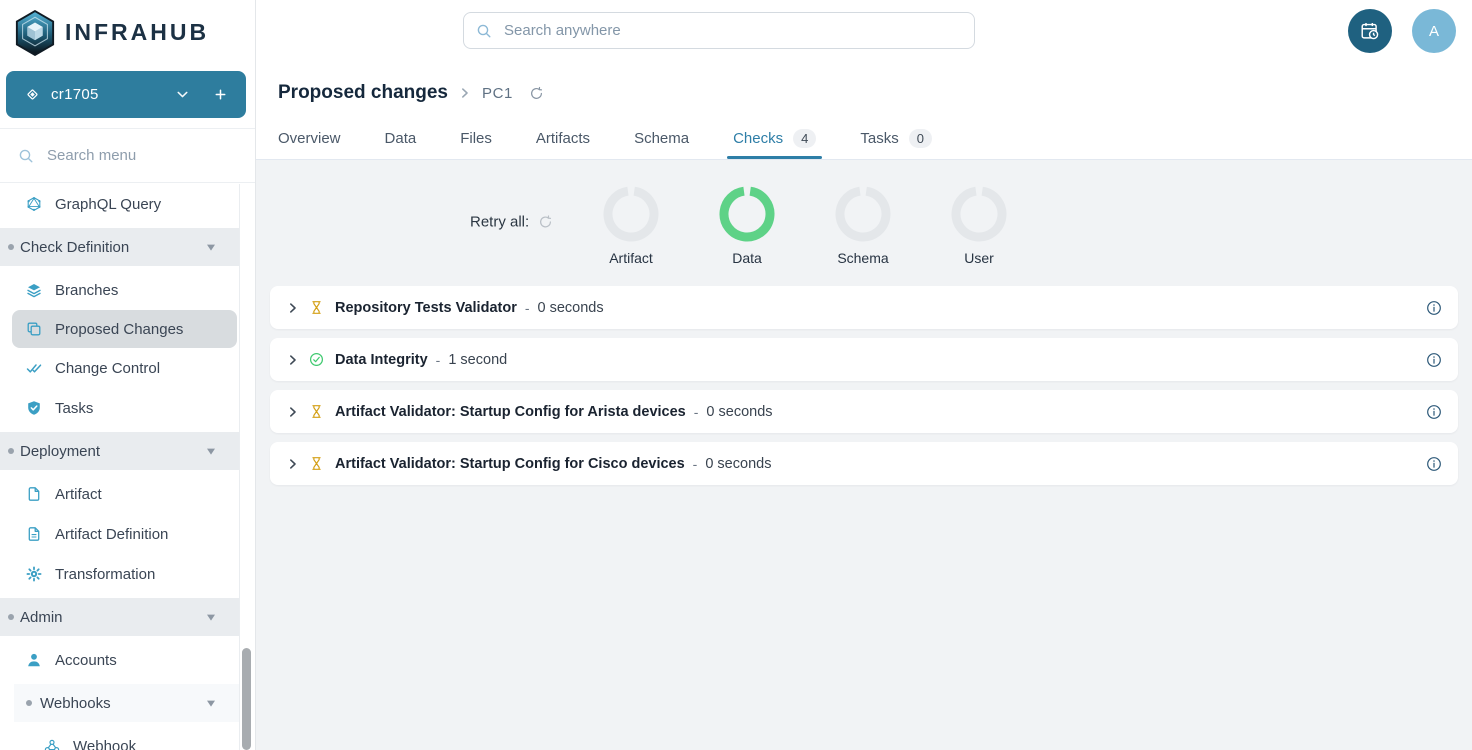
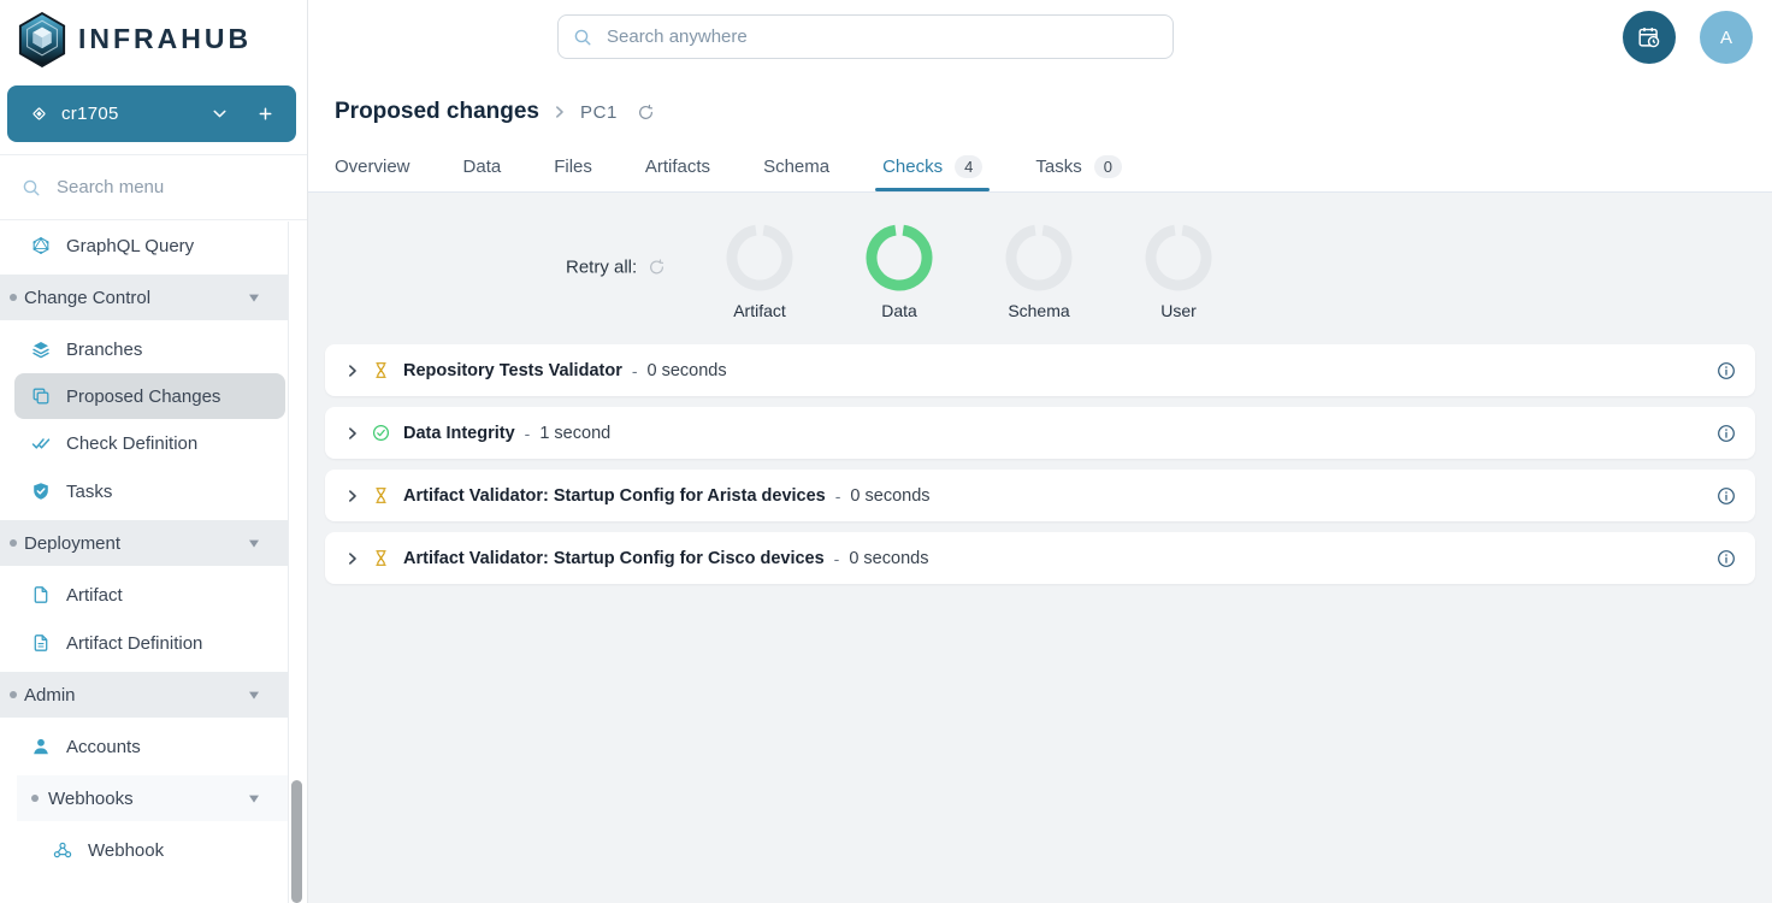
  INFRAHUB
  cr1705
  Search menu
  GraphQL Query
- Check Definition
+ Change Control
  Branches
  Proposed Changes
- Change Control
+ Check Definition
  Tasks
  Deployment
  Artifact
  Artifact Definition
- Transformation
  Admin
  Accounts
  Webhooks
  Webhook
  Search anywhere
  A
  Proposed changes
  PC1
  Overview
  Data
  Files
  Artifacts
  Schema
  Checks
  4
  Tasks
  0
  Retry all:
  Artifact
  Data
  Schema
  User
  Repository Tests Validator
  -
  0 seconds
  Data Integrity
  -
  1 second
  Artifact Validator: Startup Config for Arista devices
  -
  0 seconds
  Artifact Validator: Startup Config for Cisco devices
  -
  0 seconds
